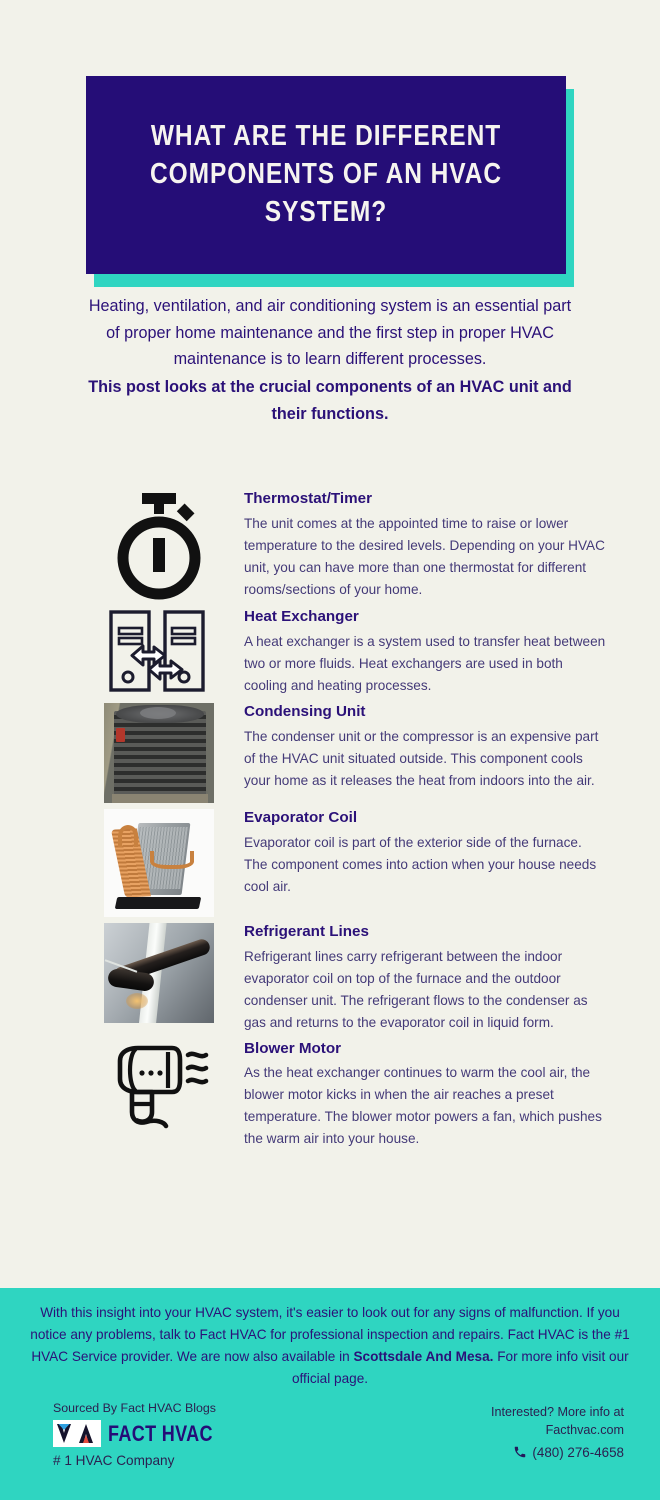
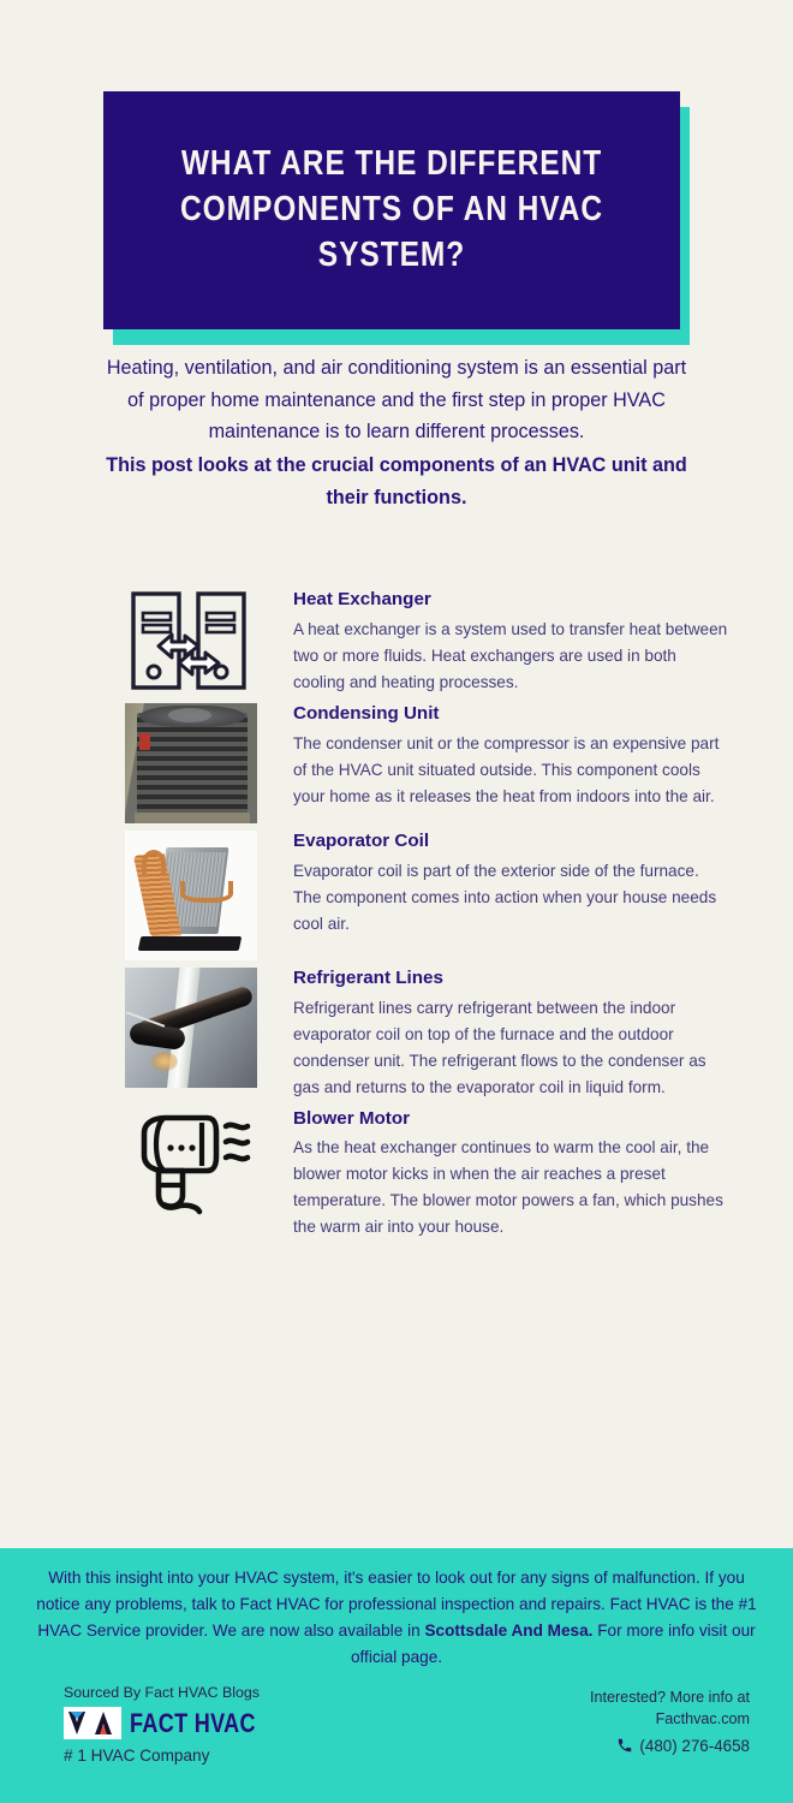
  WHAT ARE THE DIFFERENT COMPONENTS OF AN HVAC SYSTEM?
  Heating, ventilation, and air conditioning system is an essential part of proper home maintenance and the first step in proper HVAC maintenance is to learn different processes.
  This post looks at the crucial components of an HVAC unit and their functions.
- Thermostat/Timer
- The unit comes at the appointed time to raise or lower temperature to the desired levels. Depending on your HVAC unit, you can have more than one thermostat for different rooms/sections of your home.
  Heat Exchanger
  A heat exchanger is a system used to transfer heat between two or more fluids. Heat exchangers are used in both cooling and heating processes.
  Condensing Unit
  The condenser unit or the compressor is an expensive part of the HVAC unit situated outside. This component cools your home as it releases the heat from indoors into the air.
  Evaporator Coil
  Evaporator coil is part of the exterior side of the furnace. The component comes into action when your house needs cool air.
  Refrigerant Lines
  Refrigerant lines carry refrigerant between the indoor evaporator coil on top of the furnace and the outdoor condenser unit. The refrigerant flows to the condenser as gas and returns to the evaporator coil in liquid form.
  Blower Motor
  As the heat exchanger continues to warm the cool air, the blower motor kicks in when the air reaches a preset temperature. The blower motor powers a fan, which pushes the warm air into your house.
  With this insight into your HVAC system, it's easier to look out for any signs of malfunction. If you notice any problems, talk to Fact HVAC for professional inspection and repairs. Fact HVAC is the #1 HVAC Service provider. We are now also available in Scottsdale And Mesa. For more info visit our official page.
  Sourced By Fact HVAC Blogs
  FACT HVAC
  # 1 HVAC Company
  Interested? More info at
  Facthvac.com
  (480) 276-4658
